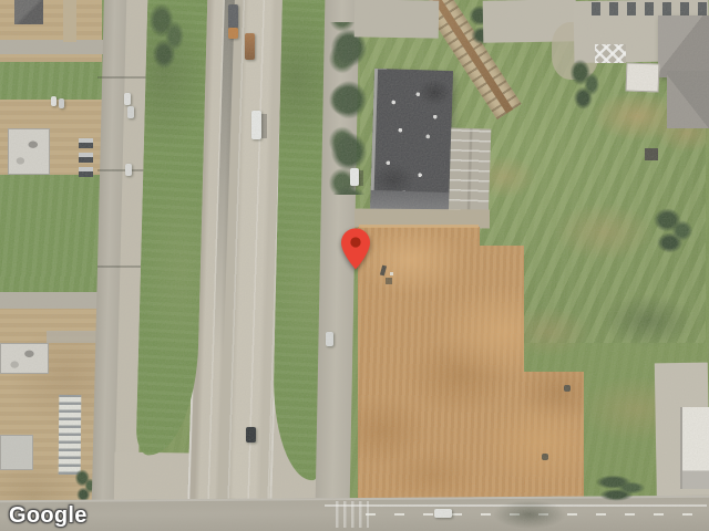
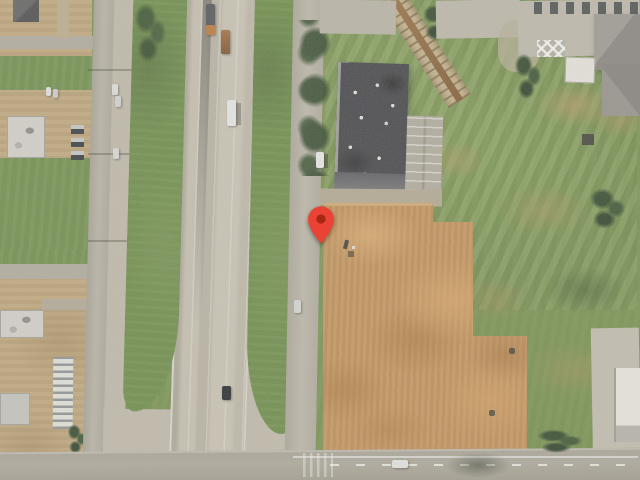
- Google
